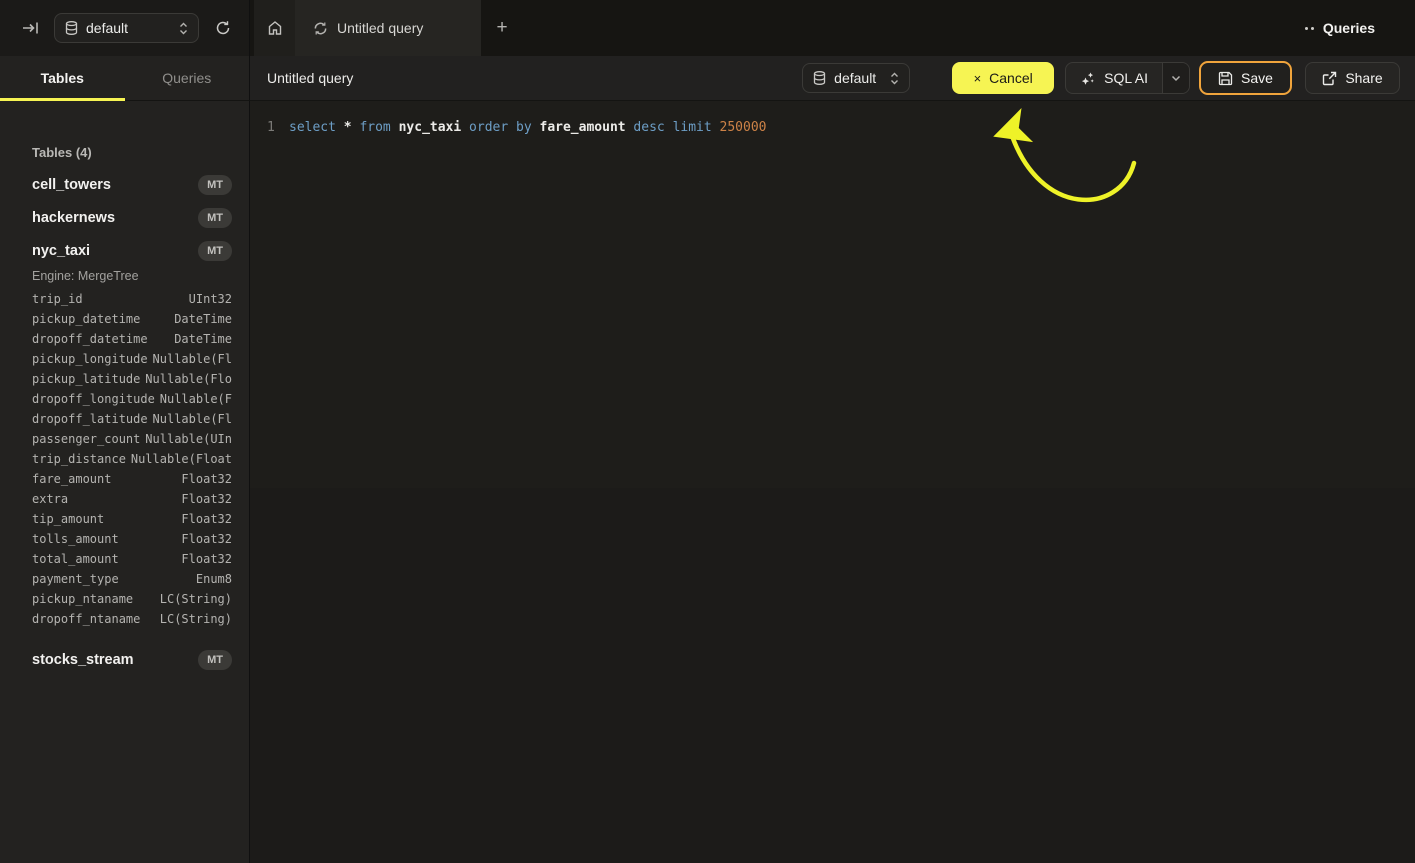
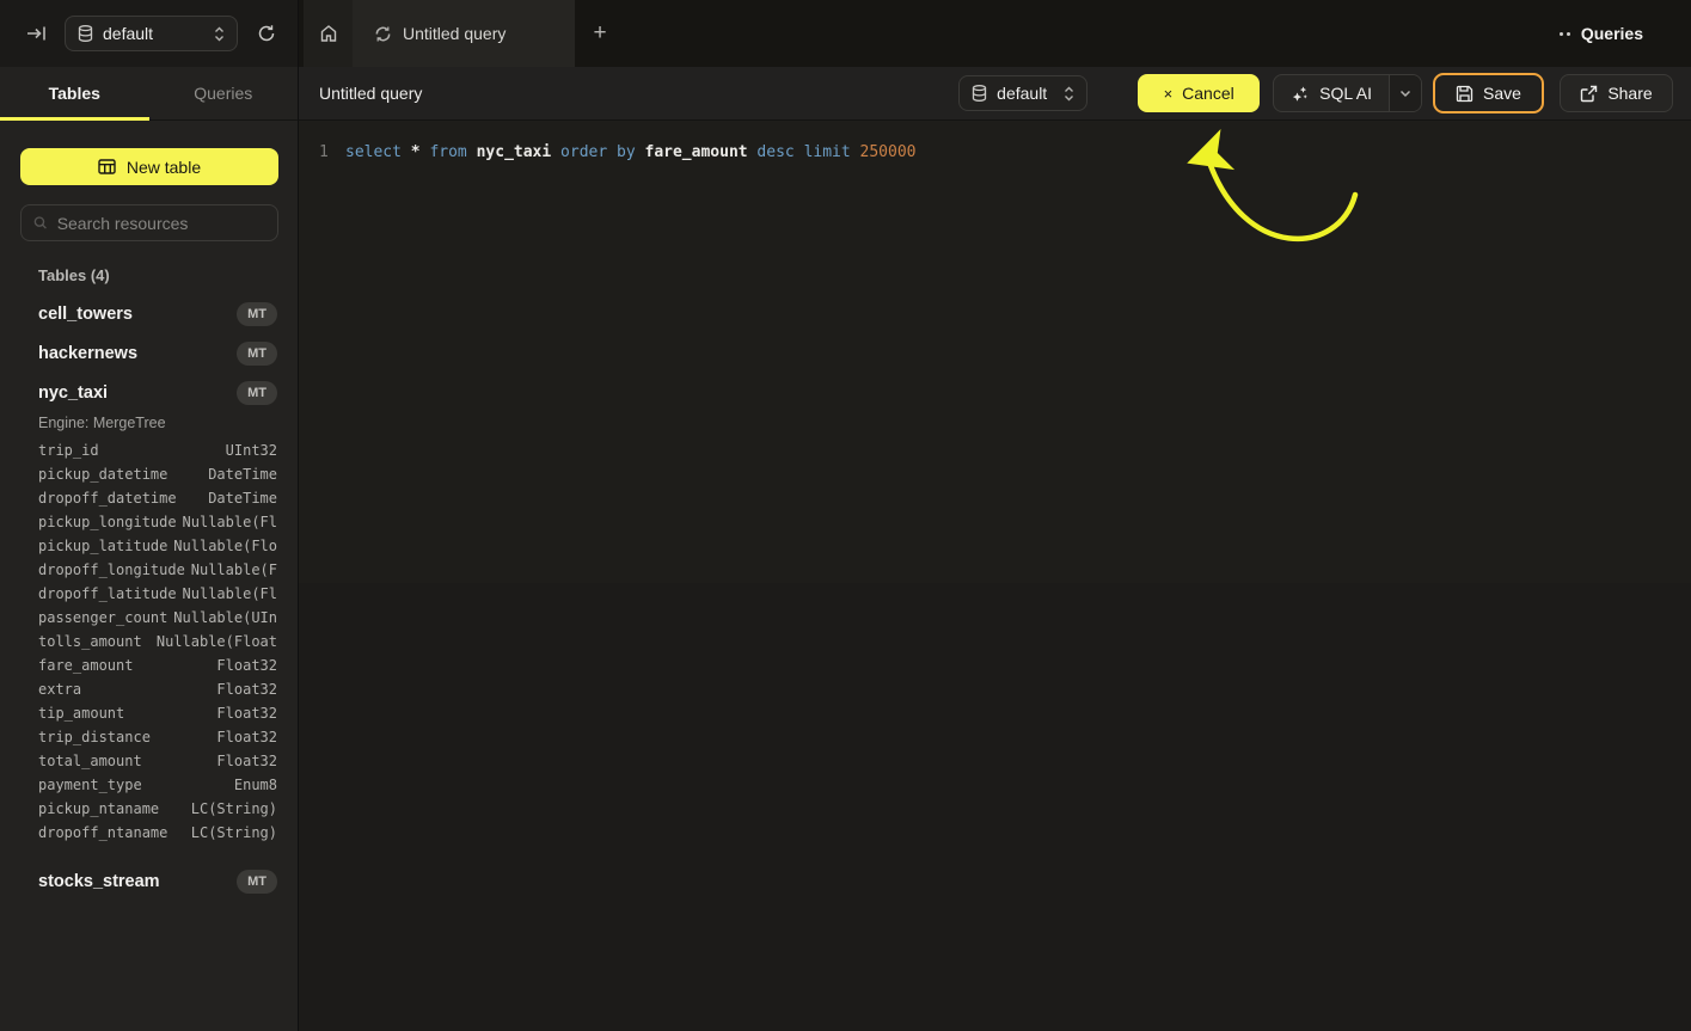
  default
  Untitled query
  +
  Queries
  Tables
  Queries
  Untitled query
  default
  ×
  Cancel
  SQL AI
  Save
  Share
+ New table
+ Search resources
  Tables (4)
  cell_towers
  MT
  hackernews
  MT
  nyc_taxi
  MT
  Engine: MergeTree
  trip_id
  UInt32
  pickup_datetime
  DateTime
  dropoff_datetime
  DateTime
  pickup_longitude
  Nullable(Fl
  pickup_latitude
  Nullable(Flo
  dropoff_longitude
  Nullable(F
  dropoff_latitude
  Nullable(Fl
  passenger_count
  Nullable(UIn
- trip_distance
+ tolls_amount
  Nullable(Float
  fare_amount
  Float32
  extra
  Float32
  tip_amount
  Float32
- tolls_amount
+ trip_distance
  Float32
  total_amount
  Float32
  payment_type
  Enum8
  pickup_ntaname
  LC(String)
  dropoff_ntaname
  LC(String)
  stocks_stream
  MT
  1
  select * from nyc_taxi order by fare_amount desc limit 250000
